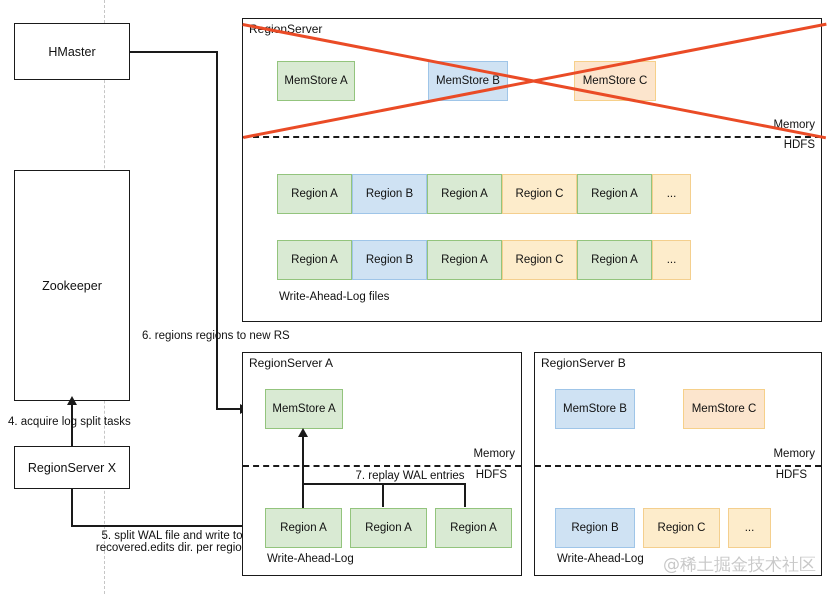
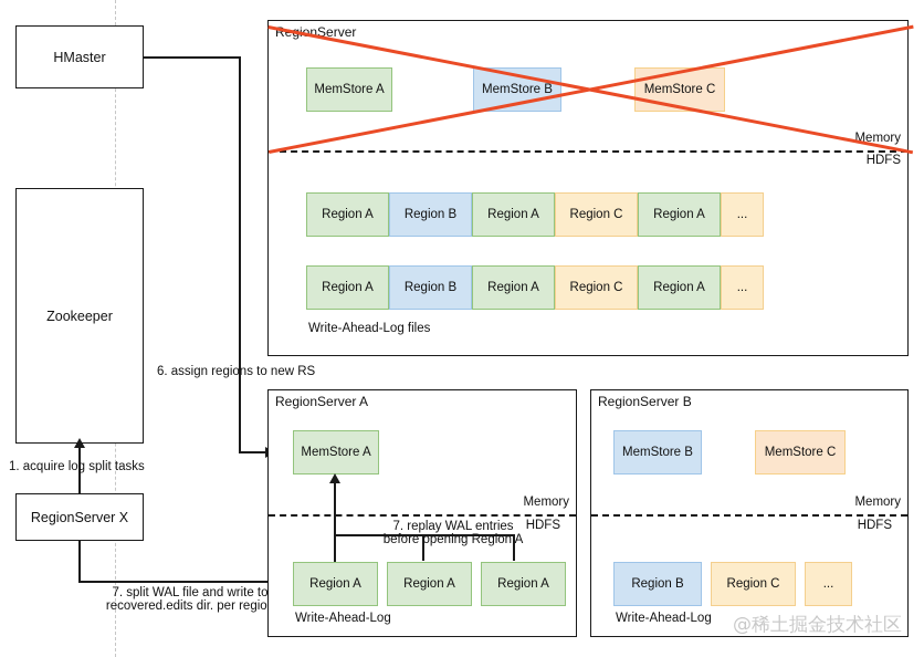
  HMaster
  Zookeeper
  RegionServer X
- 4. acquire log split tasks
+ 1. acquire log split tasks
- 5. split WAL file and write to
+ 7. split WAL file and write to
  recovered.edits dir. per regio
- 6. regions regions to new RS
+ 6. assign regions to new RS
  MemStore A
  MemStore B
  MemStore C
  Memory
  HDFS
  Region A
  Region B
  Region A
  Region C
  Region A
  ...
  Region A
  Region B
  Region A
  Region C
  Region A
  ...
  Write-Ahead-Log files
  RegionServer A
  MemStore A
  Memory
  HDFS
  Region A
  Region A
  Region A
  Write-Ahead-Log
  7. replay WAL entries
+ before opening Region A
  RegionServer B
  MemStore B
  MemStore C
  Memory
  HDFS
  Region B
  Region C
  ...
  Write-Ahead-Log
  @稀土掘金技术社区
